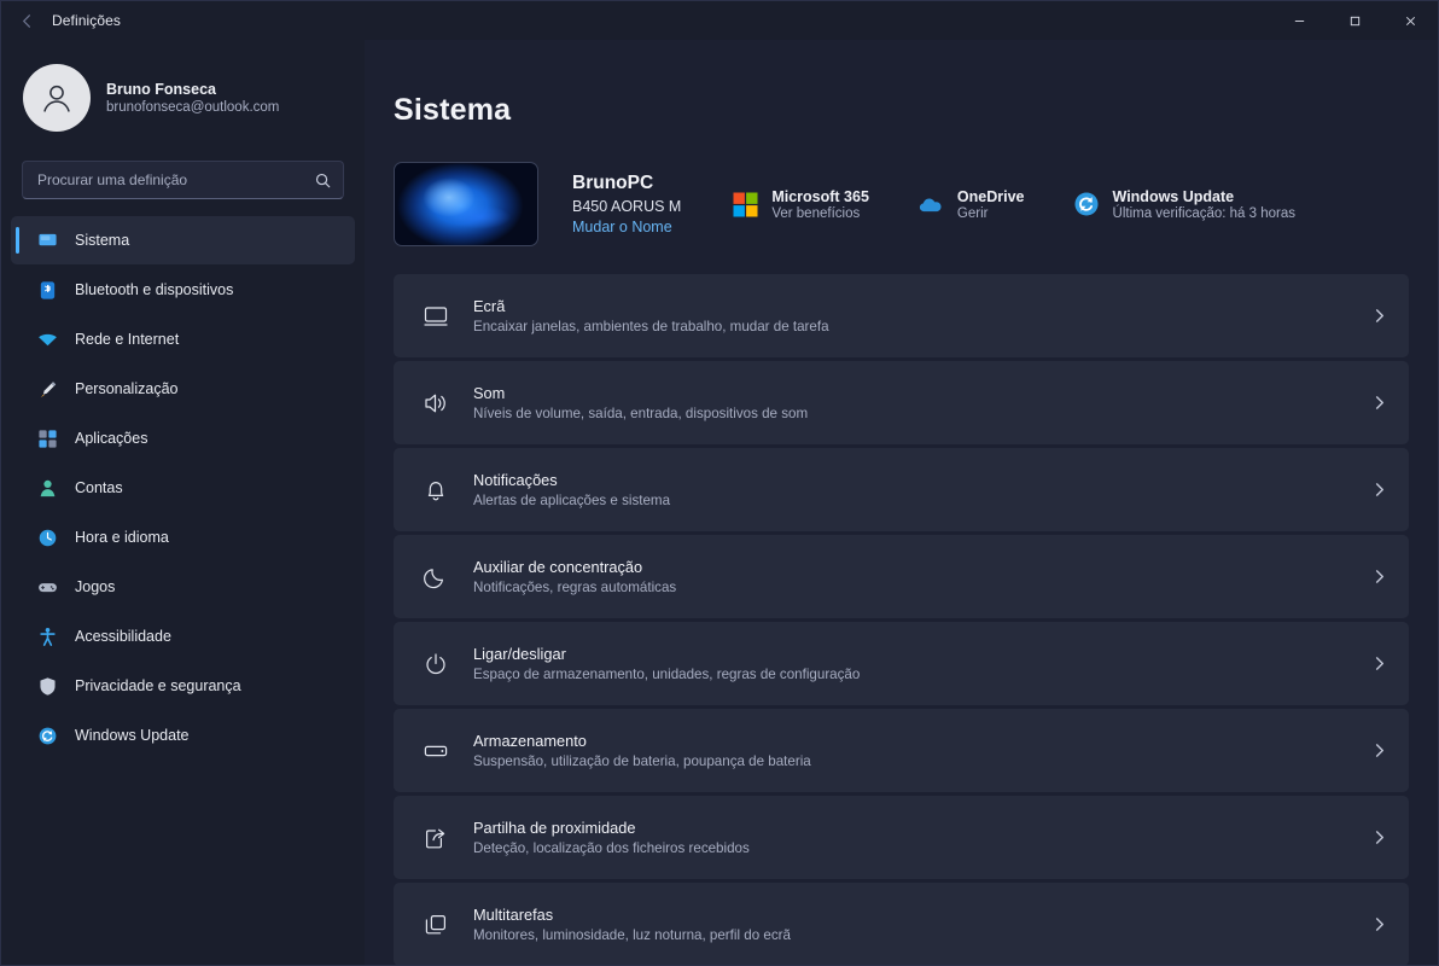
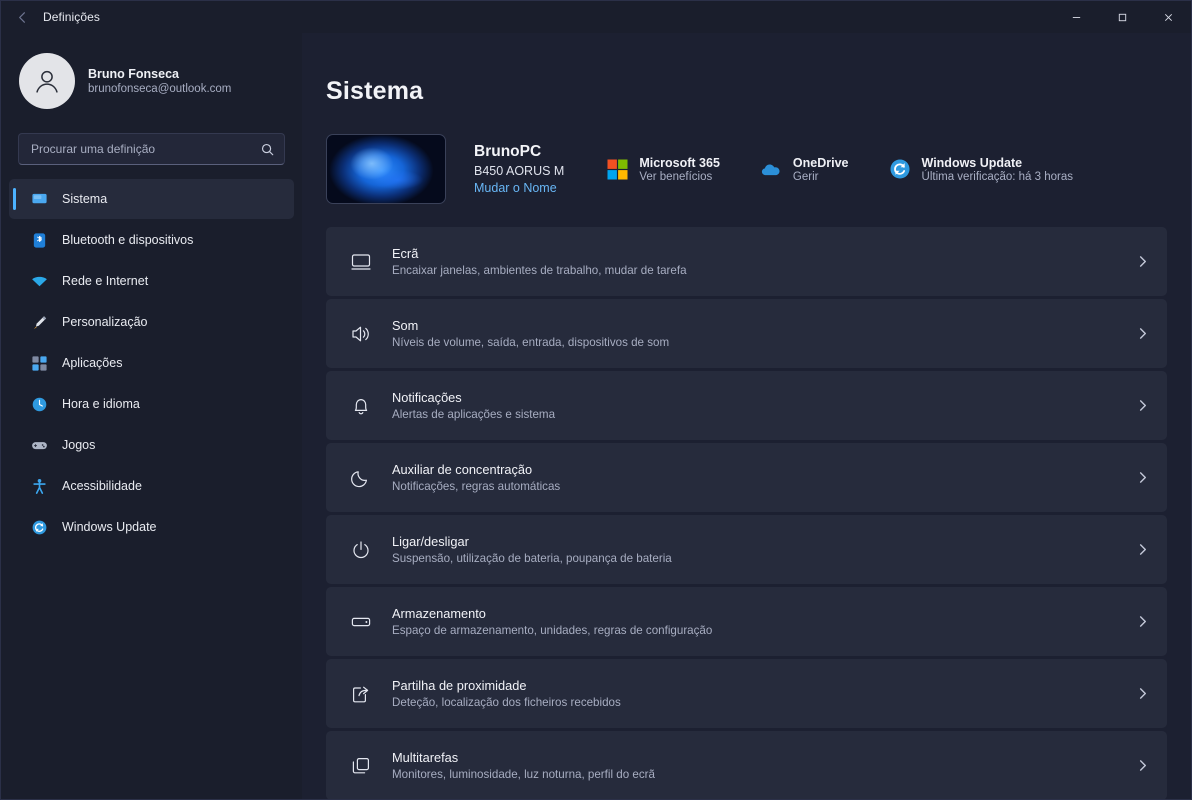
  Definições
  Bruno Fonseca
  brunofonseca@outlook.com
  Procurar uma definição
  Sistema
  Bluetooth e dispositivos
  Rede e Internet
  Personalização
  Aplicações
- Contas
  Hora e idioma
  Jogos
  Acessibilidade
- Privacidade e segurança
  Windows Update
  Sistema
  BrunoPC
  B450 AORUS M
  Mudar o Nome
  Microsoft 365
  Ver benefícios
  OneDrive
  Gerir
  Windows Update
  Última verificação: há 3 horas
  Ecrã
  Encaixar janelas, ambientes de trabalho, mudar de tarefa
  Som
  Níveis de volume, saída, entrada, dispositivos de som
  Notificações
  Alertas de aplicações e sistema
  Auxiliar de concentração
  Notificações, regras automáticas
  Ligar/desligar
- Espaço de armazenamento, unidades, regras de configuração
+ Suspensão, utilização de bateria, poupança de bateria
  Armazenamento
- Suspensão, utilização de bateria, poupança de bateria
+ Espaço de armazenamento, unidades, regras de configuração
  Partilha de proximidade
  Deteção, localização dos ficheiros recebidos
  Multitarefas
  Monitores, luminosidade, luz noturna, perfil do ecrã
